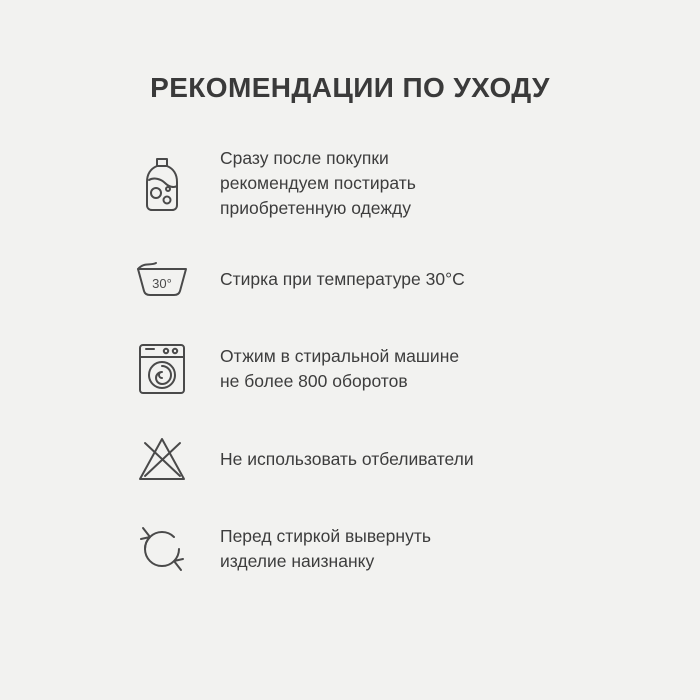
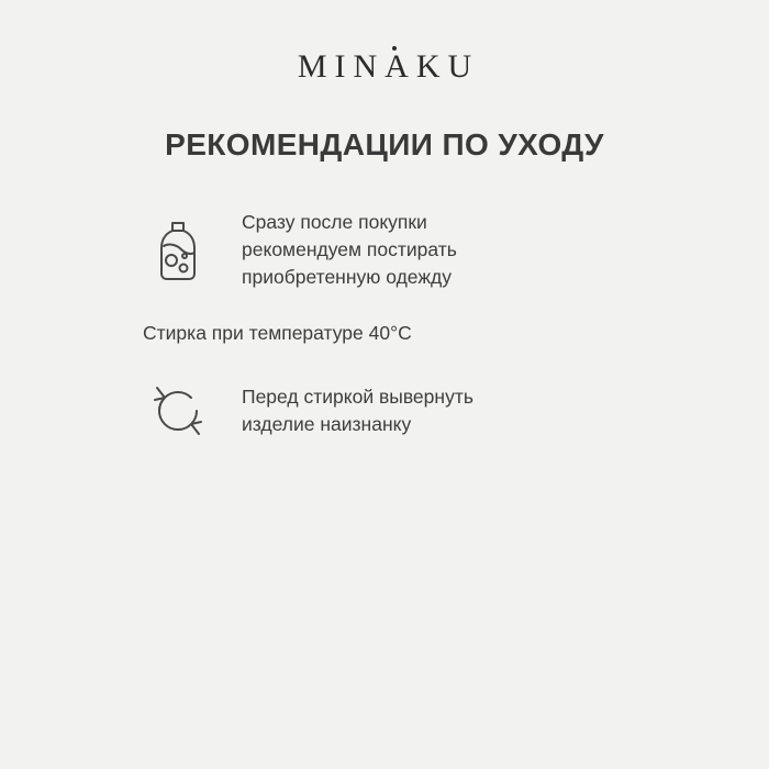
+ MINAKU
  РЕКОМЕНДАЦИИ ПО УХОДУ
  Сразу после покупки
  рекомендуем постирать
  приобретенную одежду
- 30°
- Стирка при температуре 30°C
+ Стирка при температуре 40°C
- Отжим в стиральной машине
- не более 800 оборотов
- Не использовать отбеливатели
  Перед стиркой вывернуть
  изделие наизнанку
